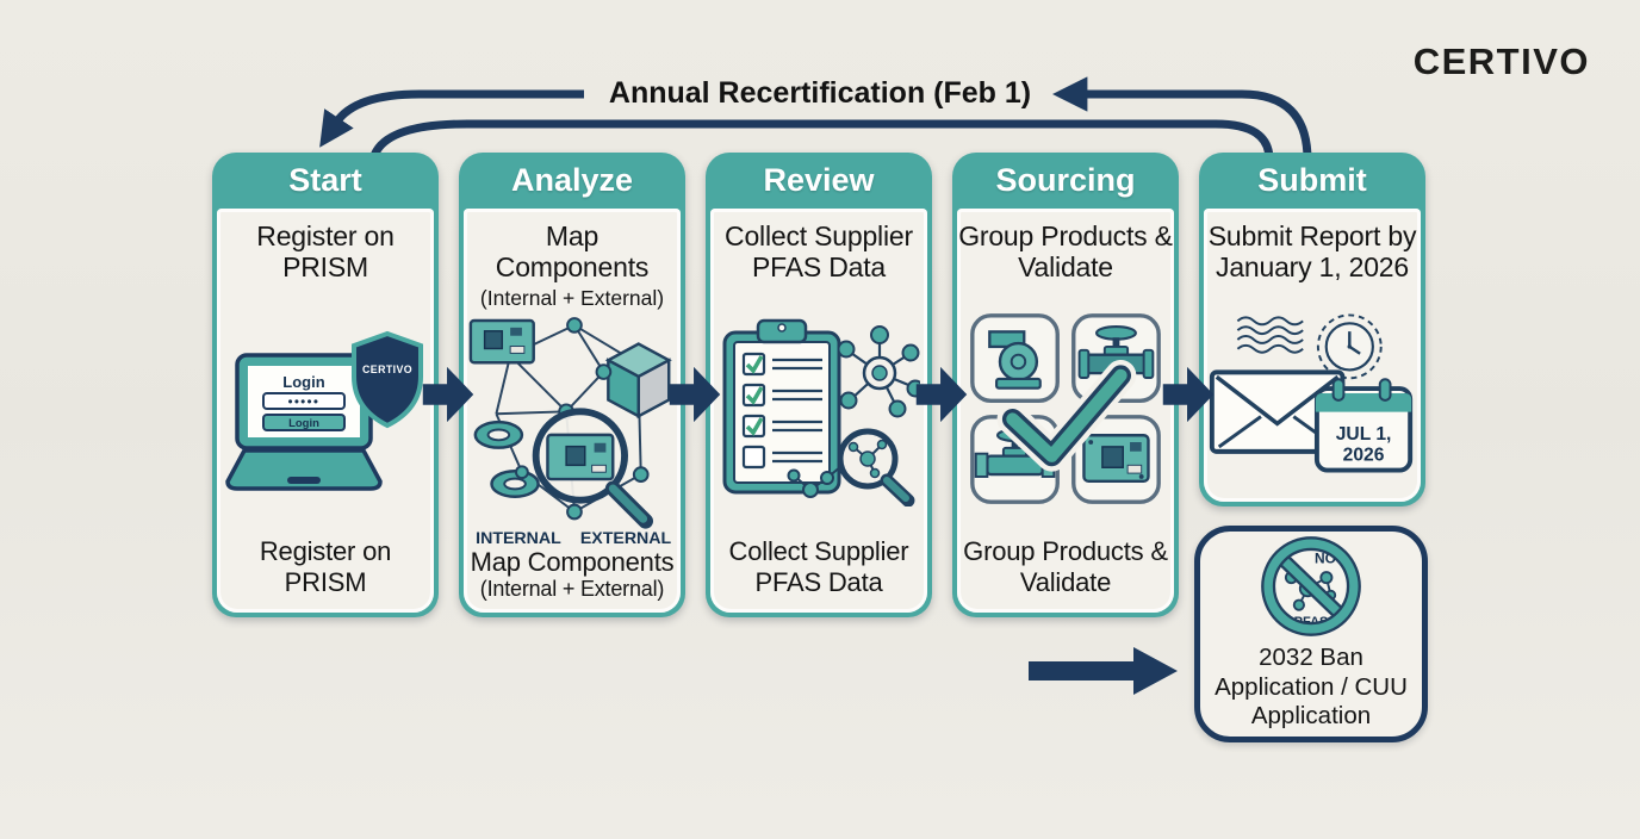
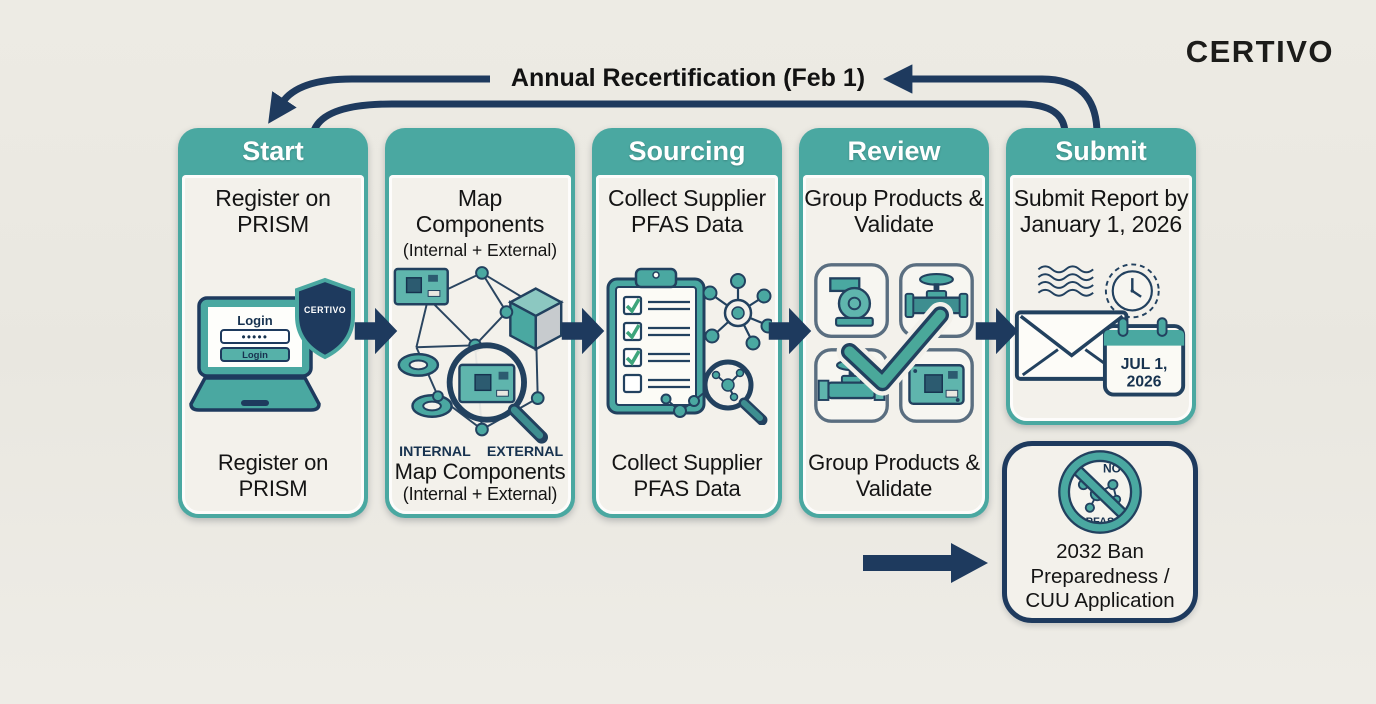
  CERTIVO
  Annual Recertification (Feb 1)
  Start
  Register on PRISM
  Login
  •••••
  Login
  CERTIVO
  Register on PRISM
- Analyze
  Map Components
  (Internal + External)
  INTERNAL
  EXTERNAL
  Map Components
  (Internal + External)
- Review
+ Sourcing
  Collect Supplier PFAS Data
  Collect Supplier PFAS Data
- Sourcing
+ Review
  Group Products & Validate
  Group Products & Validate
  Submit
  Submit Report by January 1, 2026
  JUL 1,
  2026
  NO
- 2032 Ban Application / CUU Application
+ 2032 Ban Preparedness / CUU Application
